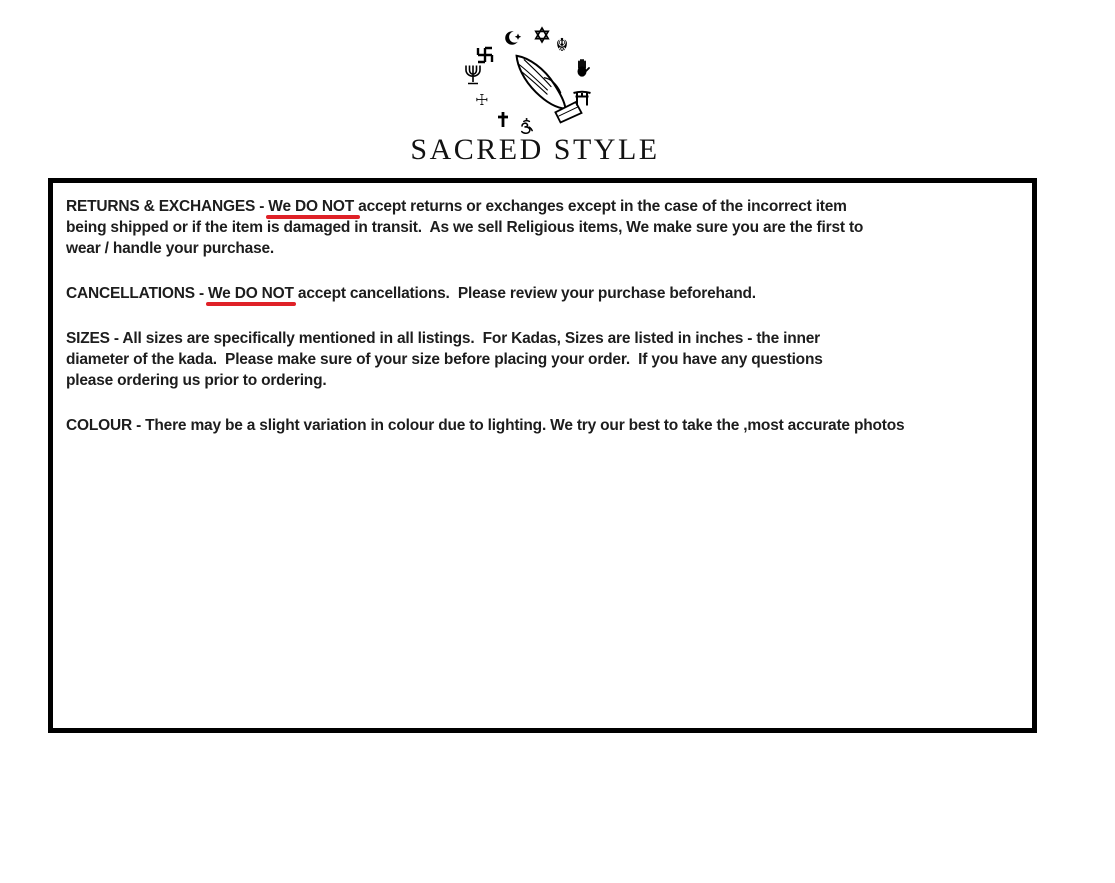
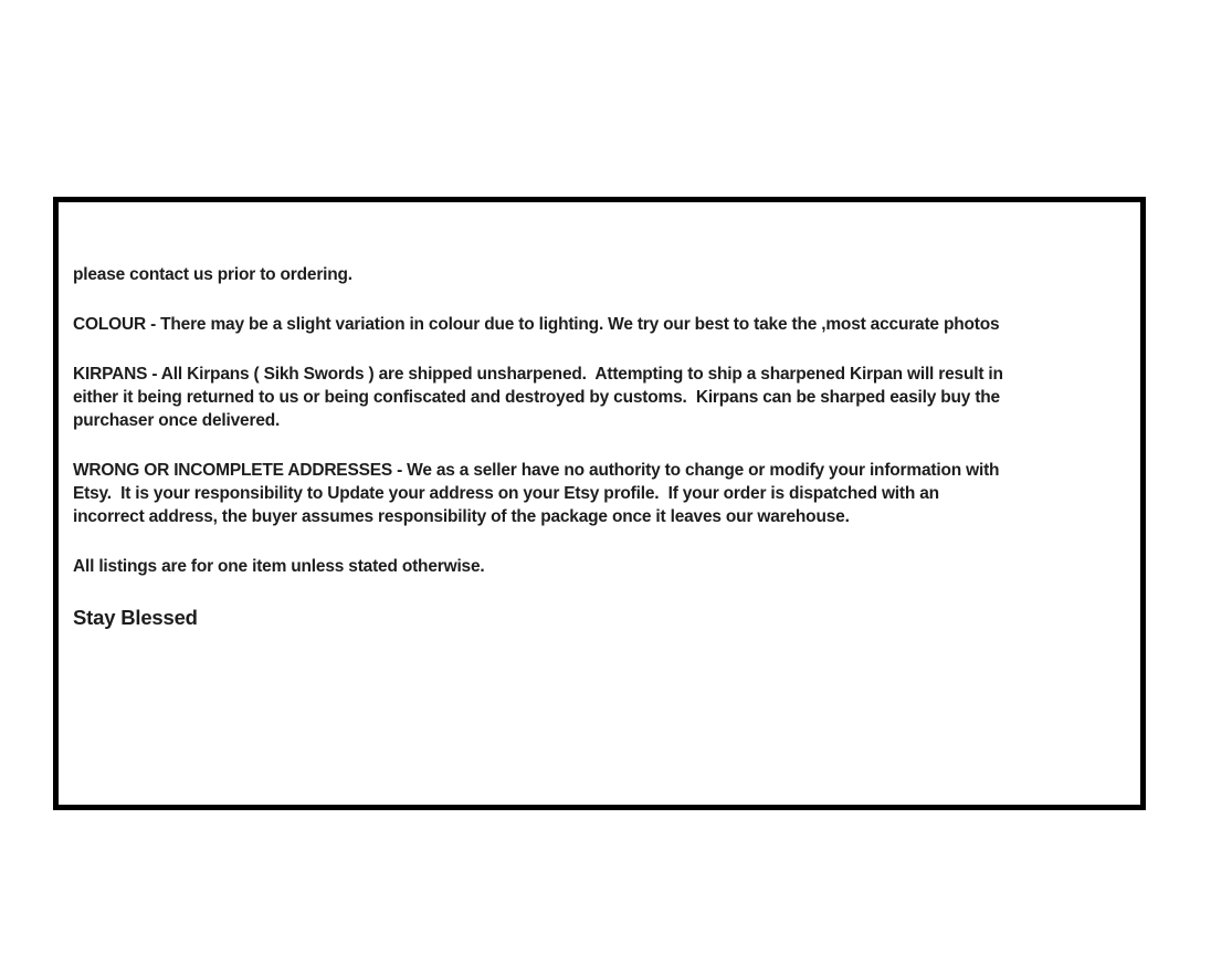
- ☬
- ☩
- SACRED STYLE
- RETURNS & EXCHANGES - We DO NOT accept returns or exchanges except in the case of the incorrect item
- being shipped or if the item is damaged in transit. As we sell Religious items, We make sure you are the first to
- wear / handle your purchase.
- CANCELLATIONS - We DO NOT accept cancellations. Please review your purchase beforehand.
- SIZES - All sizes are specifically mentioned in all listings. For Kadas, Sizes are listed in inches - the inner
- diameter of the kada. Please make sure of your size before placing your order. If you have any questions
- please ordering us prior to ordering.
+ please contact us prior to ordering.
  COLOUR - There may be a slight variation in colour due to lighting. We try our best to take the ,most accurate photos
+ KIRPANS - All Kirpans ( Sikh Swords ) are shipped unsharpened. Attempting to ship a sharpened Kirpan will result in
+ either it being returned to us or being confiscated and destroyed by customs. Kirpans can be sharped easily buy the
+ purchaser once delivered.
+ WRONG OR INCOMPLETE ADDRESSES - We as a seller have no authority to change or modify your information with
+ Etsy. It is your responsibility to Update your address on your Etsy profile. If your order is dispatched with an
+ incorrect address, the buyer assumes responsibility of the package once it leaves our warehouse.
+ All listings are for one item unless stated otherwise.
+ Stay Blessed
